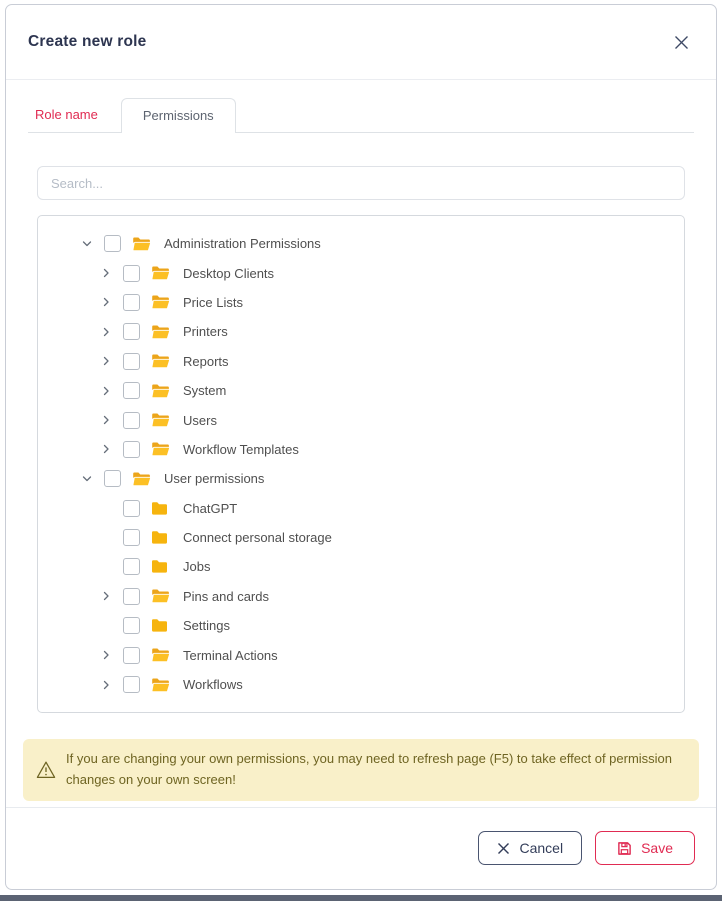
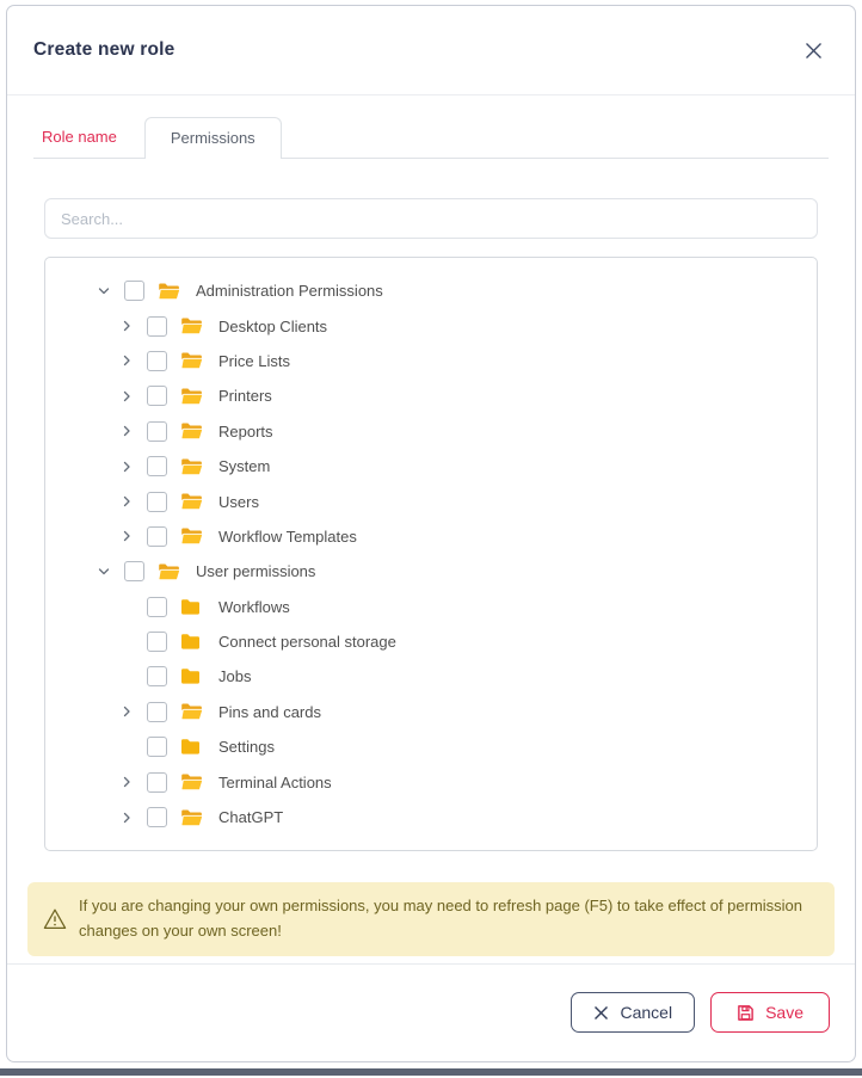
  Create new role
  Role name
  Permissions
  Search...
  Administration Permissions
  Desktop Clients
  Price Lists
  Printers
  Reports
  System
  Users
  Workflow Templates
  User permissions
- ChatGPT
+ Workflows
  Connect personal storage
  Jobs
  Pins and cards
  Settings
  Terminal Actions
- Workflows
+ ChatGPT
  If you are changing your own permissions, you may need to refresh page (F5) to take effect of permission changes on your own screen!
  Cancel
  Save
